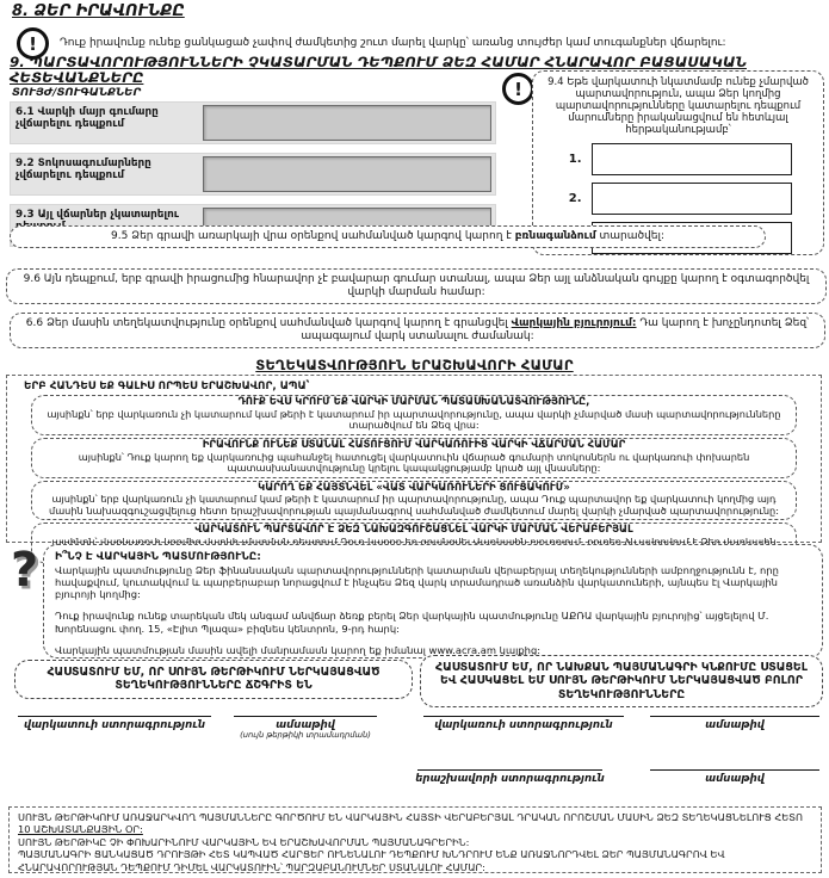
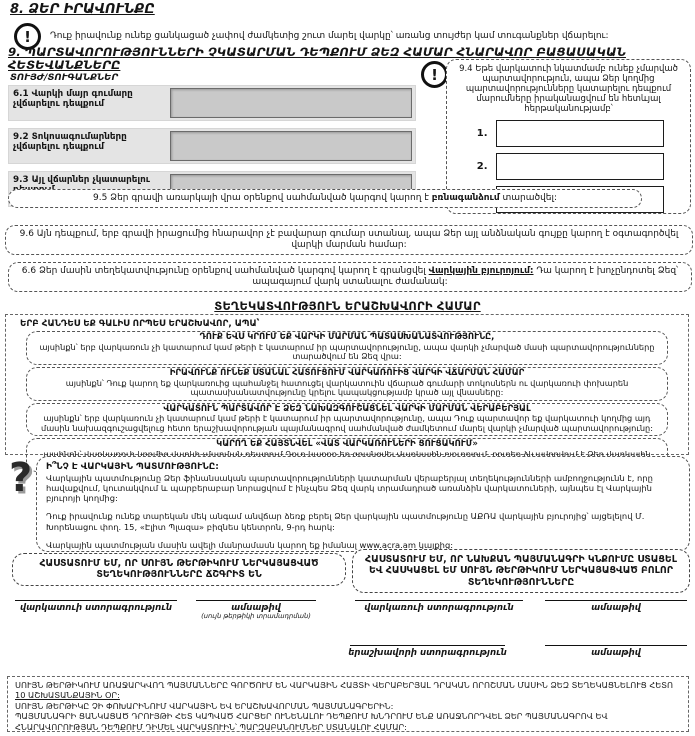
  8. ՁԵՐ ԻՐԱՎՈՒՆՔԸ
  !
  Դուք իրավունք ունեք ցանկացած չափով ժամկետից շուտ մարել վարկը՝ առանց տույժեր կամ տուգանքներ վճարելու:
  9. ՊԱՐՏԱՎՈՐՈՒԹՅՈՒՆՆԵՐԻ ՉԿԱՏԱՐՄԱՆ ԴԵՊՔՈՒՄ ՁԵԶ ՀԱՄԱՐ ՀՆԱՐԱՎՈՐ ԲԱՑԱՍԱԿԱՆ
  ՀԵՏԵՎԱՆՔՆԵՐԸ
  ՏՈՒՅԺ/ՏՈՒԳԱՆՔՆԵՐ
  6.1 Վարկի մայր գումարը չվճարելու դեպքում
  9.2 Տոկոսագումարները չվճարելու դեպքում
  9.3 Այլ վճարներ չկատարելու
  !
  9.4 Եթե վարկատուի նկատմամբ ունեք չմարված պարտավորություն, ապա Ձեր կողմից պարտավորությունները կատարելու դեպքում մարումները իրականացվում են հետևյալ հերթականությամբ՝
  1.
  2.
  9.5 Ձեր գրավի առարկայի վրա օրենքով սահմանված կարգով կարող է բռնագանձում տարածվել:
  9.6 Այն դեպքում, երբ գրավի իրացումից հնարավոր չէ բավարար գումար ստանալ, ապա Ձեր այլ անձնական գույքը կարող է օգտագործվել վարկի մարման համար:
  6.6 Ձեր մասին տեղեկատվությունը օրենքով սահմանված կարգով կարող է գրանցվել Վարկային բյուրոյում: Դա կարող է խոչընդոտել Ձեզ՝ ապագայում վարկ ստանալու ժամանակ:
  ՏԵՂԵԿԱՏՎՈՒԹՅՈՒՆ ԵՐԱՇԽԱՎՈՐԻ ՀԱՄԱՐ
  ԵՐԲ ՀԱՆԴԵՍ ԵՔ ԳԱԼԻՍ ՈՐՊԵՍ ԵՐԱՇԽԱՎՈՐ, ԱՊԱ՝
  ԴՈՒՔ ԵՎՍ ԿՐՈՒՄ ԵՔ ՎԱՐԿԻ ՄԱՐՄԱՆ ՊԱՏԱՍԽԱՆԱՏՎՈՒԹՅՈՒՆԸ,
  այսինքն՝ երբ վարկառուն չի կատարում կամ թերի է կատարում իր պարտավորությունը, ապա վարկի չմարված մասի պարտավորությունները տարածվում են Ձեզ վրա:
  ԻՐԱՎՈՒՆՔ ՈՒՆԵՔ ՍՏԱՆԱԼ ՀԱՏՈՒՑՈՒՄ ՎԱՐԿԱՌՈՒԻՑ ՎԱՐԿԻ ՎՃԱՐՄԱՆ ՀԱՄԱՐ
  այսինքն՝ Դուք կարող եք վարկառուից պահանջել հատուցել վարկատուին վճարած գումարի տոկոսներն ու վարկառուի փոխարեն պատասխանատվությունը կրելու կապակցությամբ կրած այլ վնասները:
- ԿԱՐՈՂ ԵՔ ՀԱՅՏՆՎԵԼ «ՎԱՏ ՎԱՐԿԱՌՈՒՆԵՐԻ ՑՈՒՑԱԿՈՒՄ»
+ ՎԱՐԿԱՏՈՒՆ ՊԱՐՏԱՎՈՐ Է ՁԵԶ ՆԱԽԱԶԳՈՒՇԱՑՆԵԼ ՎԱՐԿԻ ՄԱՐՄԱՆ ՎԵՐԱԲԵՐՅԱԼ
  այսինքն՝ երբ վարկառուն չի կատարում կամ թերի է կատարում իր պարտավորությունը, ապա Դուք պարտավոր եք վարկատուի կողմից այդ մասին նախազգուշացվելուց հետո երաշխավորության պայմանագրով սահմանված ժամկետում մարել վարկի չմարված պարտավորությունը:
- ՎԱՐԿԱՏՈՒՆ ՊԱՐՏԱՎՈՐ Է ՁԵԶ ՆԱԽԱԶԳՈՒՇԱՑՆԵԼ ՎԱՐԿԻ ՄԱՐՄԱՆ ՎԵՐԱԲԵՐՅԱԼ
+ ԿԱՐՈՂ ԵՔ ՀԱՅՏՆՎԵԼ «ՎԱՏ ՎԱՐԿԱՌՈՒՆԵՐԻ ՑՈՒՑԱԿՈՒՄ»
  ?
  Ի՞ՆՉ Է ՎԱՐԿԱՅԻՆ ՊԱՏՄՈՒԹՅՈՒՆԸ:
  Վարկային պատմությունը Ձեր ֆինանսական պարտավորությունների կատարման վերաբերյալ տեղեկությունների ամբողջությունն է, որը հավաքվում, կուտակվում և պարբերաբար նորացվում է ինչպես Ձեզ վարկ տրամադրած առանձին վարկատուների, այնպես էլ Վարկային բյուրոյի կողմից:
  Դուք իրավունք ունեք տարեկան մեկ անգամ անվճար ձեռք բերել Ձեր վարկային պատմությունը ԱՔՌԱ վարկային բյուրոյից՝ այցելելով Մ. Խորենացու փող. 15, «Էլիտ Պլազա» բիզնես կենտրոն, 9-րդ հարկ:
  Վարկային պատմության մասին ավելի մանրամասն կարող եք իմանալ www.acra.am կայքից:
  ՀԱՍՏԱՏՈՒՄ ԵՄ, ՈՐ ՍՈՒՅՆ ԹԵՐԹԻԿՈՒՄ ՆԵՐԿԱՅԱՑՎԱԾ ՏԵՂԵԿՈՒԹՅՈՒՆՆԵՐԸ ՃՇԳՐԻՏ ԵՆ
  ՀԱՍՏԱՏՈՒՄ ԵՄ, ՈՐ ՆԱԽՔԱՆ ՊԱՅՄԱՆԱԳՐԻ ԿՆՔՈՒՄԸ ՍՏԱՑԵԼ ԵՎ ՀԱՍԿԱՑԵԼ ԵՄ ՍՈՒՅՆ ԹԵՐԹԻԿՈՒՄ ՆԵՐԿԱՅԱՑՎԱԾ ԲՈԼՈՐ ՏԵՂԵԿՈՒԹՅՈՒՆՆԵՐԸ
  վարկատուի ստորագրություն
  ամսաթիվ
  (սույն թերթիկի տրամադրման)
  վարկառուի ստորագրություն
  ամսաթիվ
  երաշխավորի ստորագրություն
  ամսաթիվ
  ՍՈՒՅՆ ԹԵՐԹԻԿՈՒՄ ԱՌԱՋԱՐԿՎՈՂ ՊԱՅՄԱՆՆԵՐԸ ԳՈՐԾՈՒՄ ԵՆ ՎԱՐԿԱՅԻՆ ՀԱՅՏԻ ՎԵՐԱԲԵՐՅԱԼ ԴՐԱԿԱՆ ՈՐՈՇՄԱՆ ՄԱՍԻՆ ՁԵԶ ՏԵՂԵԿԱՑՆԵԼՈՒՑ ՀԵՏՈ 10 ԱՇԽԱՏԱՆՔԱՅԻՆ ՕՐ:
  ՍՈՒՅՆ ԹԵՐԹԻԿԸ ՉԻ ՓՈԽԱՐԻՆՈՒՄ ՎԱՐԿԱՅԻՆ ԵՎ ԵՐԱՇԽԱՎՈՐՄԱՆ ՊԱՅՄԱՆԱԳՐԵՐԻՆ:
  ՊԱՅՄԱՆԱԳՐԻ ՑԱՆԿԱՑԱԾ ԴՐՈՒՅԹԻ ՀԵՏ ԿԱՊՎԱԾ ՀԱՐՑԵՐ ՈՒՆԵՆԱԼՈՒ ԴԵՊՔՈՒՄ ԽՆԴՐՈՒՄ ԵՆՔ ԱՌԱՋՆՈՐԴՎԵԼ ՁԵՐ ՊԱՅՄԱՆԱԳՐՈՎ ԵՎ ՀՆԱՐԱՎՈՐՈՒԹՅԱՆ ԴԵՊՔՈՒՄ ԴԻՄԵԼ ՎԱՐԿԱՏՈՒԻՆ՝ ՊԱՐԶԱԲԱՆՈՒՄՆԵՐ ՍՏԱՆԱԼՈՒ ՀԱՄԱՐ:
